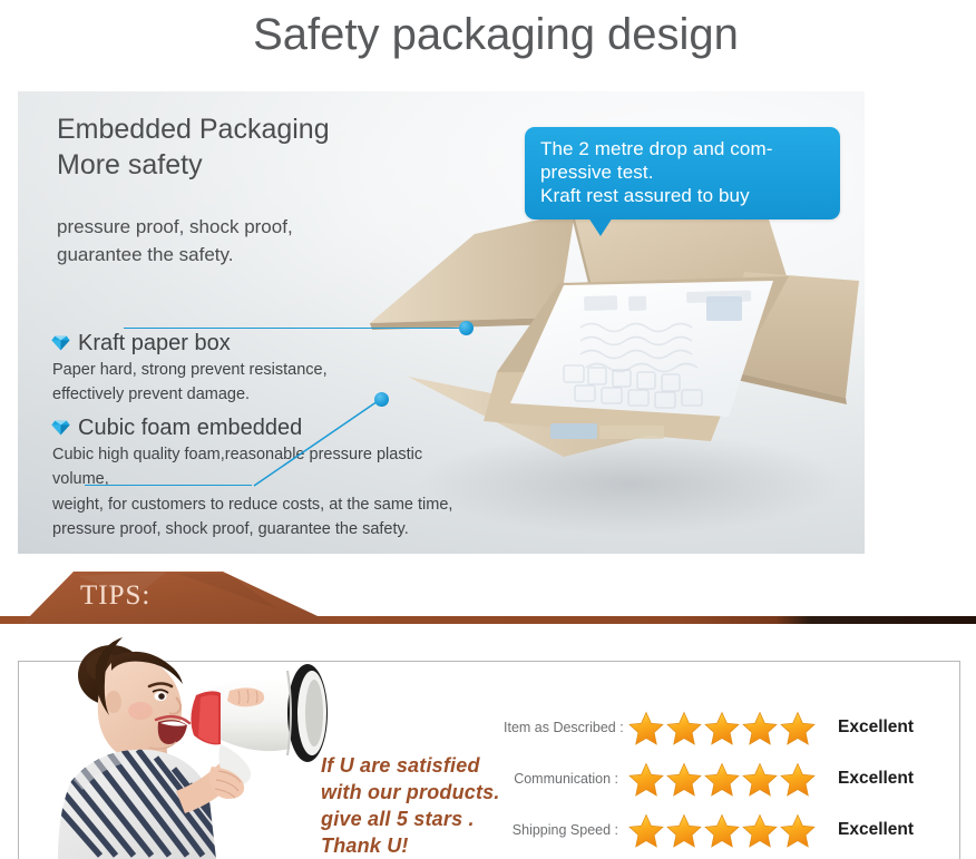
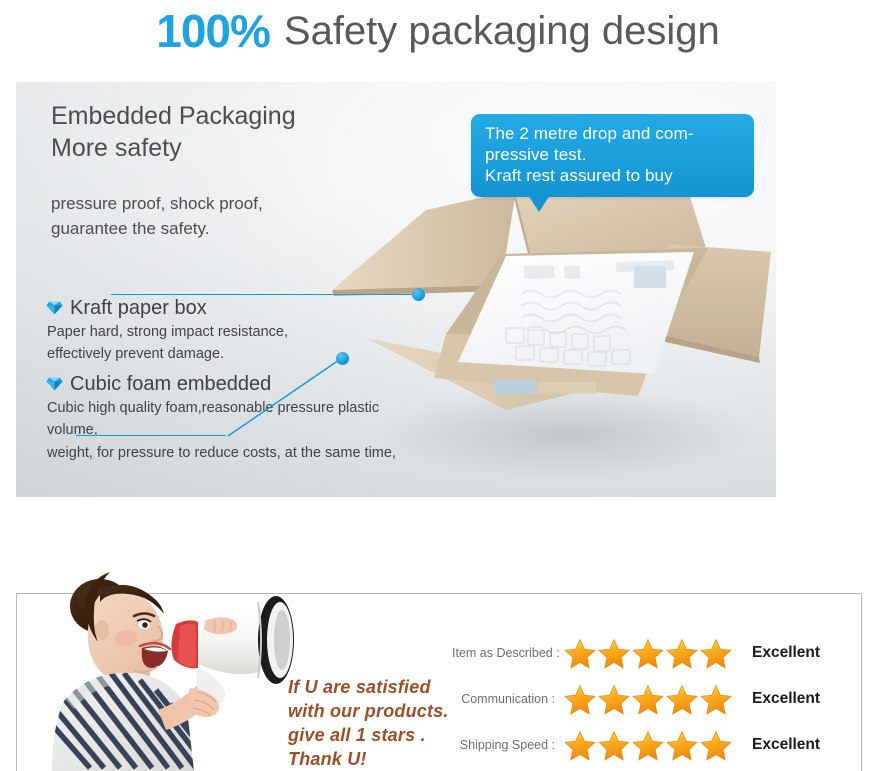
+ 100%
  Safety packaging design
  Embedded Packaging
  More safety
  pressure proof, shock proof,
  guarantee the safety.
  The 2 metre drop and com-
  pressive test.
  Kraft rest assured to buy
  Kraft paper box
- Paper hard, strong prevent resistance,
+ Paper hard, strong impact resistance,
  effectively prevent damage.
  Cubic foam embedded
  Cubic high quality foam,reasonabl pressure plastic volume,
- weight, for customers to reduce costs, at the same time,
+ weight, for pressure to reduce costs, at the same time,
- pressure proof, shock proof, guarantee the safety.
- TIPS:
  If U are satisfied
  with our products.
- give all 5 stars .
+ give all 1 stars .
  Thank U!
  Item as Described :
  Excellent
  Communication :
  Excellent
  Shipping Speed :
  Excellent
